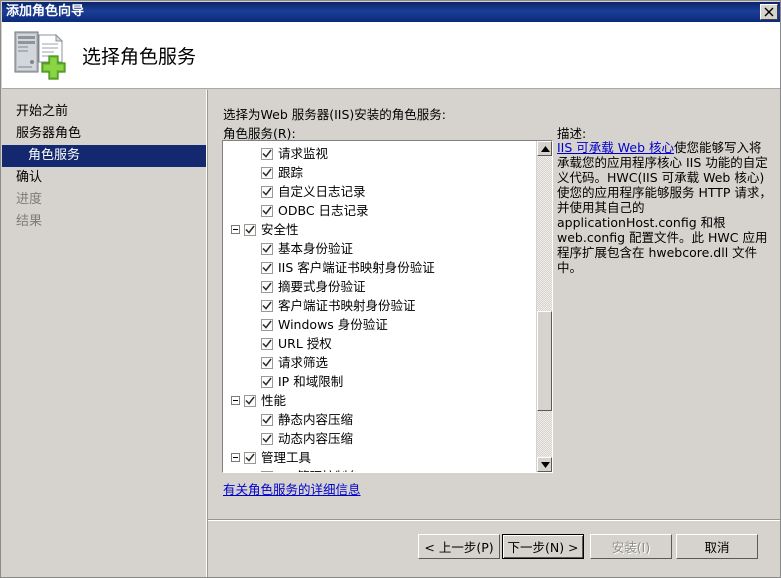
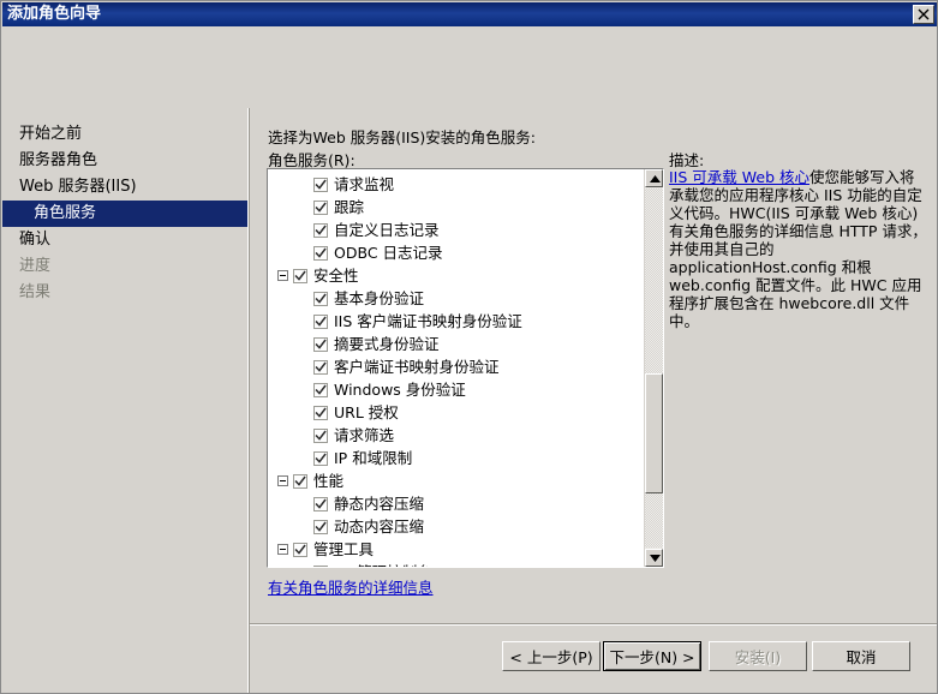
  添加角色向导
- 选择角色服务
  开始之前
  服务器角色
+ Web 服务器(IIS)
  角色服务
  确认
  进度
  结果
  选择为Web 服务器(IIS)安装的角色服务:
  角色服务(R):
  描述:
  请求监视
  跟踪
  自定义日志记录
  ODBC 日志记录
  安全性
  基本身份验证
  IIS 客户端证书映射身份验证
  摘要式身份验证
  客户端证书映射身份验证
  Windows 身份验证
  URL 授权
  请求筛选
  IP 和域限制
  性能
  静态内容压缩
  动态内容压缩
  管理工具
  有关角色服务的详细信息
- IIS 可承载 Web 核心使您能够写入将承载您的应用程序核心 IIS 功能的自定义代码。HWC(IIS 可承载 Web 核心)使您的应用程序能够服务 HTTP 请求，并使用其自己的 applicationHost.config 和根 web.config 配置文件。此 HWC 应用程序扩展包含在 hwebcore.dll 文件中。
+ IIS 可承载 Web 核心使您能够写入将承载您的应用程序核心 IIS 功能的自定义代码。HWC(IIS 可承载 Web 核心)有关角色服务的详细信息 HTTP 请求，并使用其自己的 applicationHost.config 和根 web.config 配置文件。此 HWC 应用程序扩展包含在 hwebcore.dll 文件中。
  < 上一步(P)
  下一步(N) >
  安装(I)
  取消
